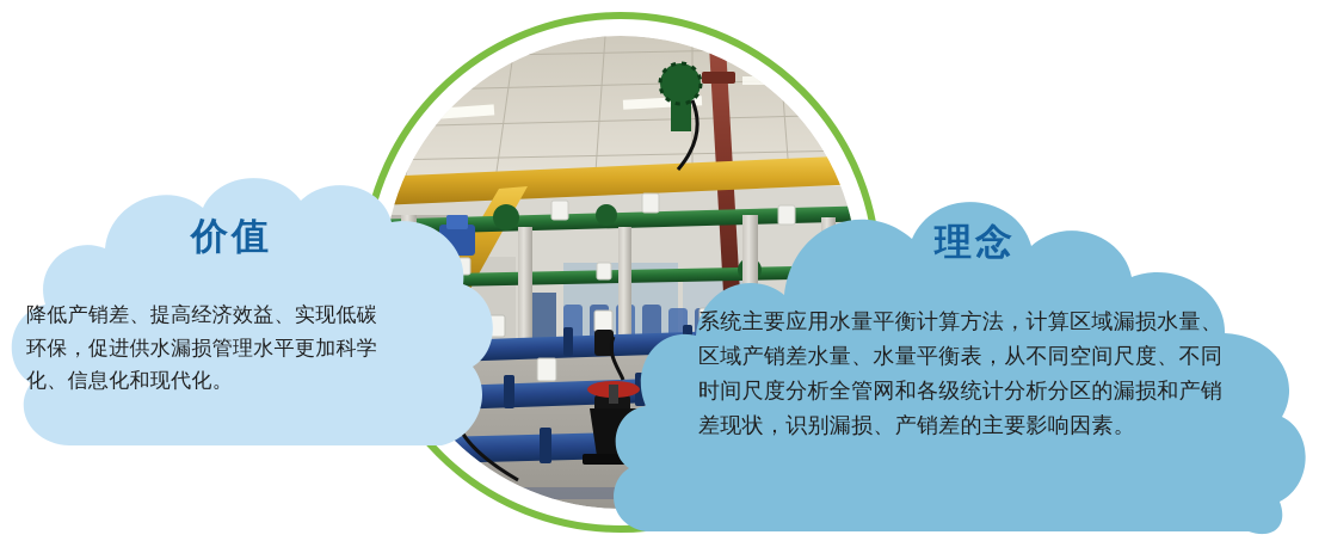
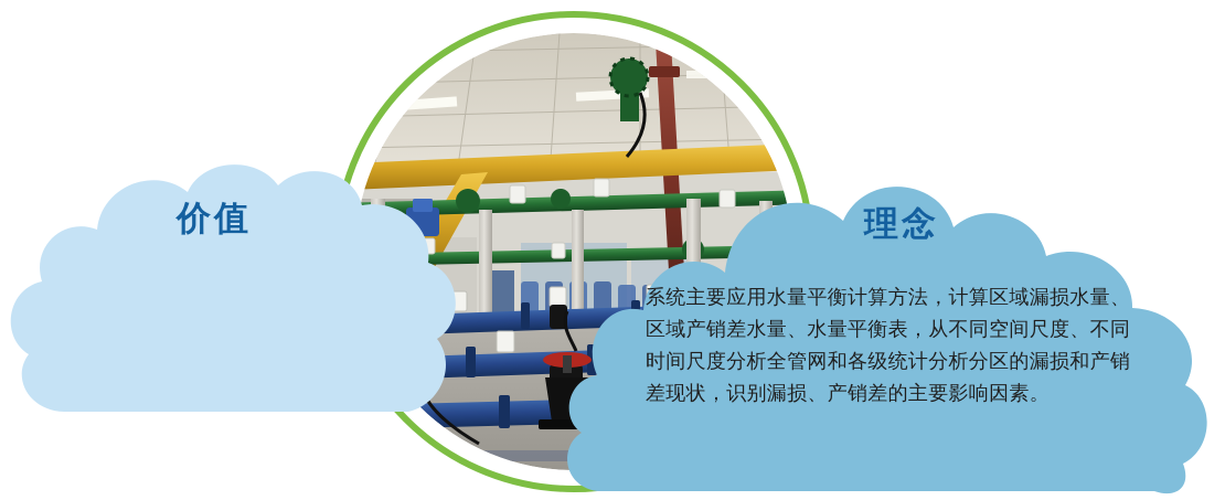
  价值
- 降低产销差、提高经济效益、实现低碳
- 环保，促进供水漏损管理水平更加科学
- 化、信息化和现代化。
  理念
  系统主要应用水量平衡计算方法，计算区域漏损水量、
  区域产销差水量、水量平衡表，从不同空间尺度、不同
  时间尺度分析全管网和各级统计分析分区的漏损和产销
  差现状，识别漏损、产销差的主要影响因素。
